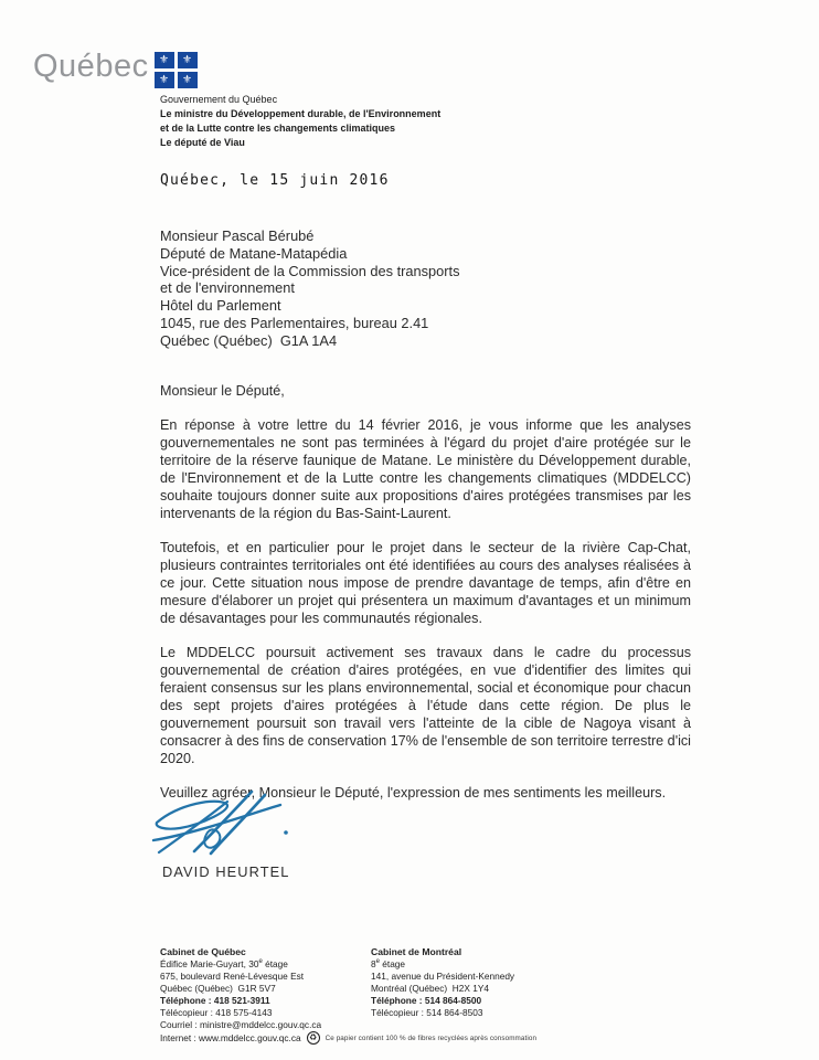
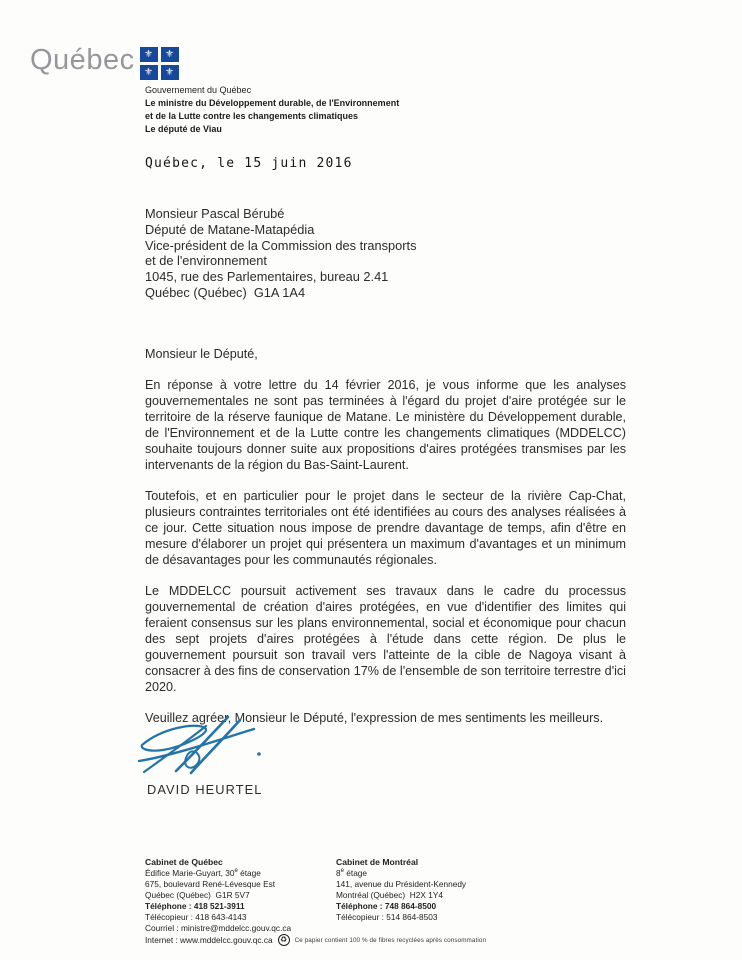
  Québec
  ⚜
  ⚜
  ⚜
  ⚜
  Gouvernement du Québec
  Le ministre du Développement durable, de l'Environnement
  et de la Lutte contre les changements climatiques
  Le député de Viau
  Québec, le 15 juin 2016
  Monsieur Pascal Bérubé
  Député de Matane-Matapédia
  Vice-président de la Commission des transports
  et de l'environnement
- Hôtel du Parlement
  1045, rue des Parlementaires, bureau 2.41
  Québec (Québec) G1A 1A4
  Monsieur le Député,
  En réponse à votre lettre du 14 février 2016, je vous informe que les analyses gouvernementales ne sont pas terminées à l'égard du projet d'aire protégée sur le territoire de la réserve faunique de Matane. Le ministère du Développement durable, de l'Environnement et de la Lutte contre les changements climatiques (MDDELCC) souhaite toujours donner suite aux propositions d'aires protégées transmises par les intervenants de la région du Bas-Saint-Laurent.
  Toutefois, et en particulier pour le projet dans le secteur de la rivière Cap-Chat, plusieurs contraintes territoriales ont été identifiées au cours des analyses réalisées à ce jour. Cette situation nous impose de prendre davantage de temps, afin d'être en mesure d'élaborer un projet qui présentera un maximum d'avantages et un minimum de désavantages pour les communautés régionales.
  Le MDDELCC poursuit activement ses travaux dans le cadre du processus gouvernemental de création d'aires protégées, en vue d'identifier des limites qui feraient consensus sur les plans environnemental, social et économique pour chacun des sept projets d'aires protégées à l'étude dans cette région. De plus le gouvernement poursuit son travail vers l'atteinte de la cible de Nagoya visant à consacrer à des fins de conservation 17% de l'ensemble de son territoire terrestre d'ici 2020.
  Veuillez agrée, Monsieur le Député, l'expression de mes sentiments les meilleurs.
  DAVID HEURTEL
  Cabinet de Québec
  Édifice Marie-Guyart, 30 étage
  675, boulevard René-Lévesque Est
  Québec (Québec) G1R 5V7
  Téléphone : 418 521-3911
- Télécopieur : 418 575-4143
+ Télécopieur : 418 643-4143
  Courriel : ministre@mddelcc.gouv.qc.ca
  Internet : www.mddelcc.gouv.qc.ca
  ♻
  Cabinet de Montréal
  8 étage
  141, avenue du Président-Kennedy
  Montréal (Québec) H2X 1Y4
- Téléphone : 514 864-8500
+ Téléphone : 748 864-8500
  Télécopieur : 514 864-8503
